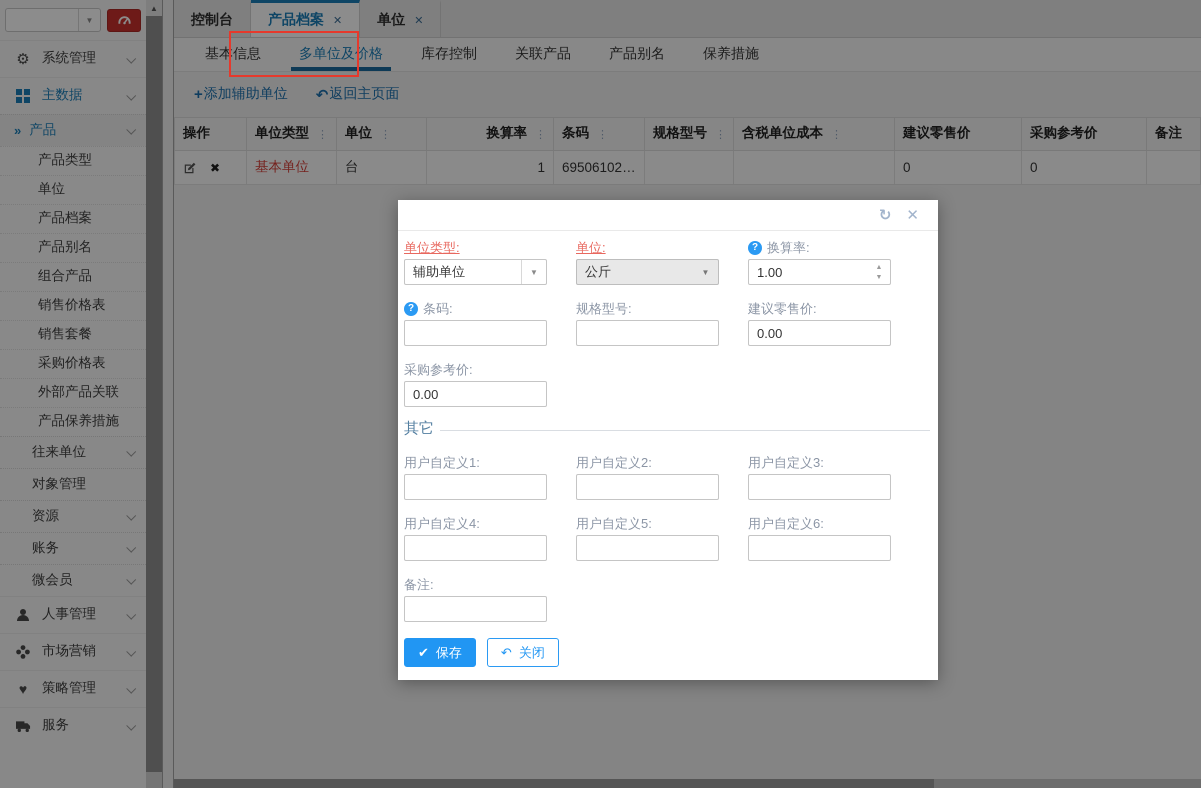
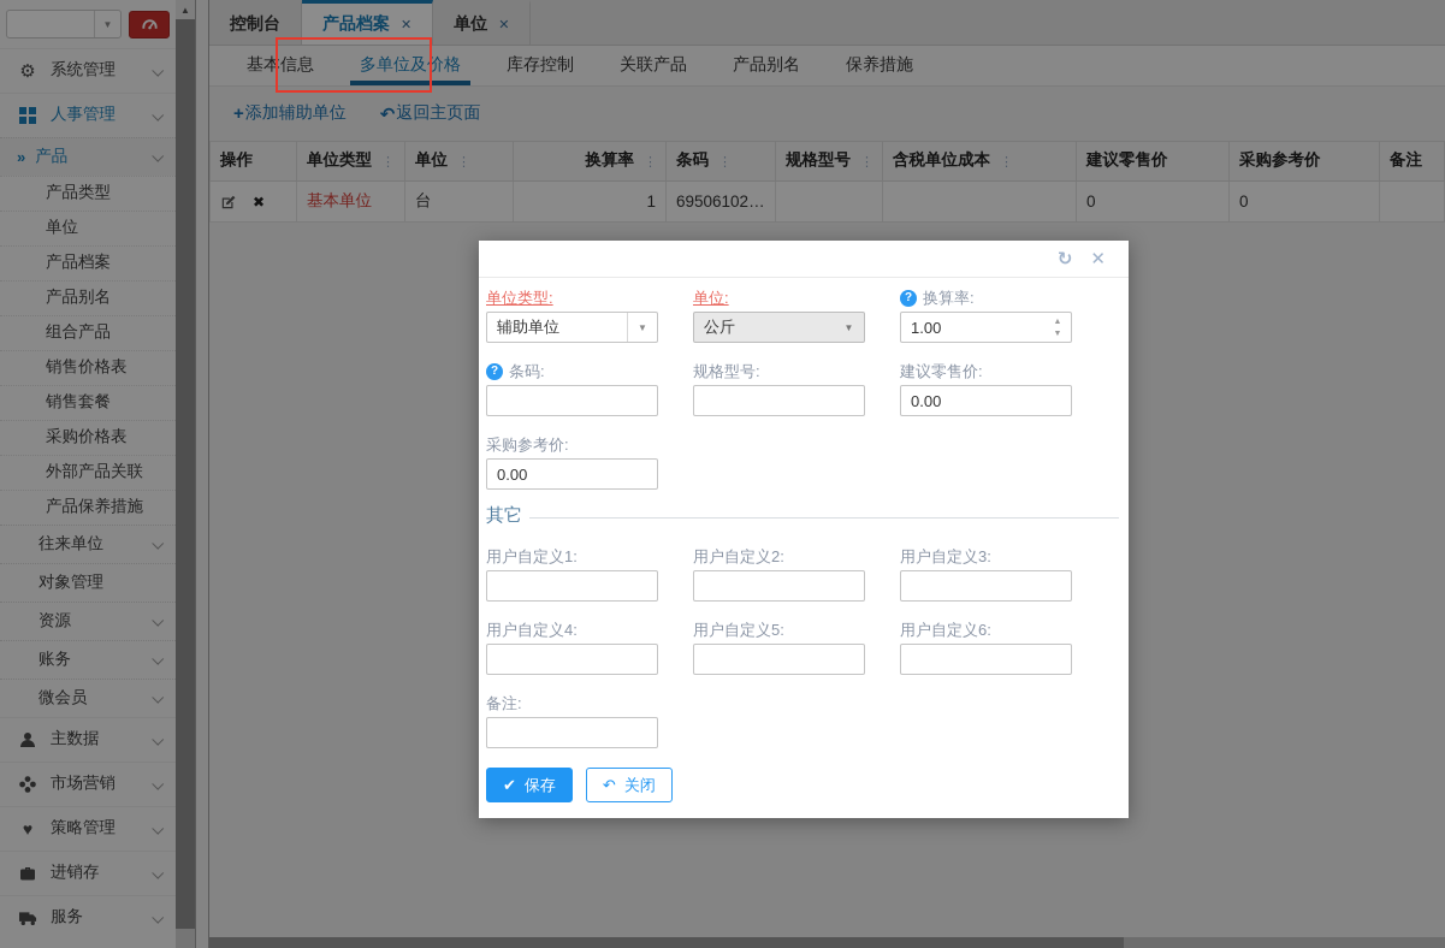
  ▼
  ⚙
  系统管理
- 主数据
+ 人事管理
  »
  产品
  产品类型
  单位
  产品档案
  产品别名
  组合产品
  销售价格表
  销售套餐
  采购价格表
  外部产品关联
  产品保养措施
  往来单位
  对象管理
  资源
  账务
  微会员
- 人事管理
+ 主数据
  市场营销
  ♥
  策略管理
+ 进销存
  服务
  ▲
  控制台
  产品档案
  ✕
  单位
  ✕
  基本信息
  多单位及价格
  库存控制
  关联产品
  产品别名
  保养措施
  +
  添加辅助单位
  ↶
  返回主页面
  操作	单位类型 ⋮	单位 ⋮	换算率 ⋮	条码 ⋮	规格型号 ⋮	含税单位成本 ⋮	建议零售价	采购参考价	备注
  ✖	基本单位	台	1	695061021...			0	0
  ↻
  ✕
  单位类型:
  辅助单位
  ▼
  单位:
  公斤
  ▼
  ?
  换算率:
  1.00
  ?
  条码:
  规格型号:
  建议零售价:
  0.00
  采购参考价:
  0.00
  其它
  用户自定义1:
  用户自定义2:
  用户自定义3:
  用户自定义4:
  用户自定义5:
  用户自定义6:
  备注:
  ✔
  保存
  ↶
  关闭
